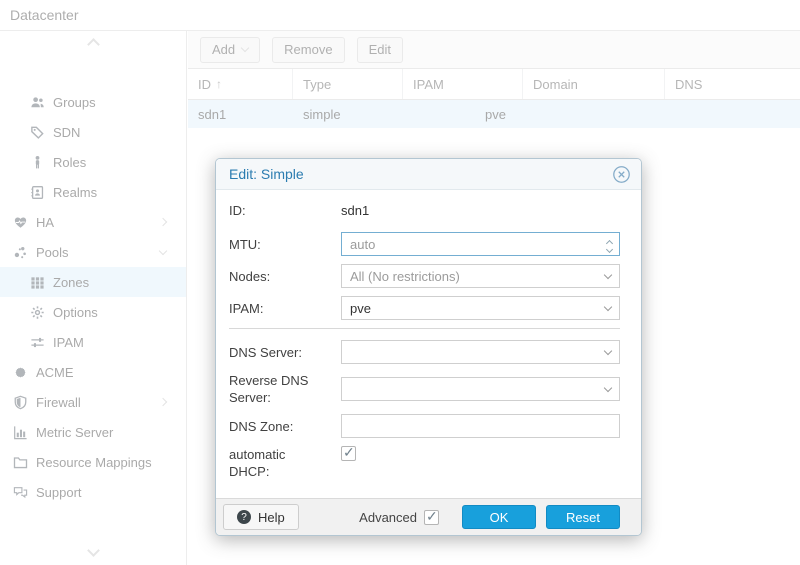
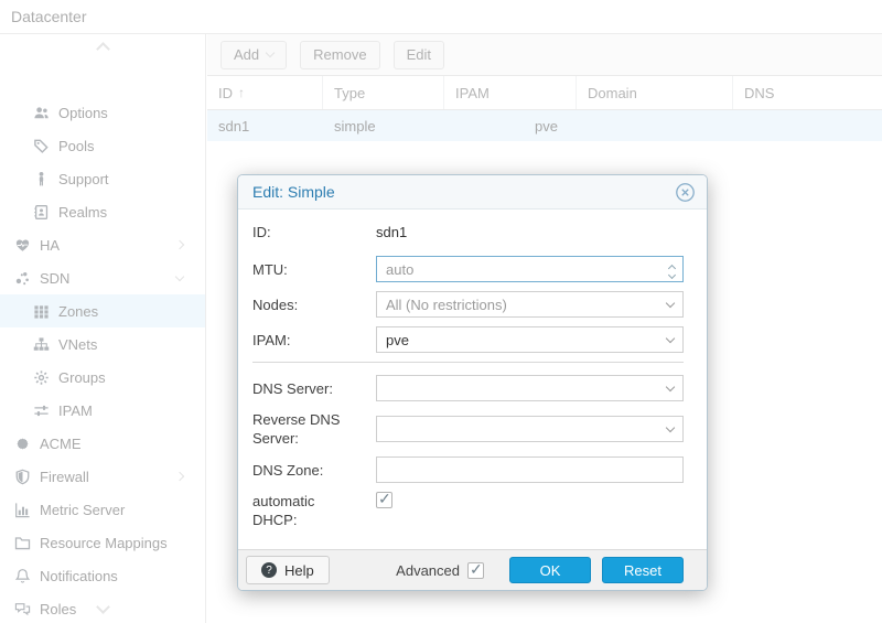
  Datacenter
- Groups
+ Options
- SDN
+ Pools
- Roles
+ Support
  Realms
  HA
- Pools
+ SDN
  Zones
+ VNets
- Options
+ Groups
  IPAM
  ACME
  Firewall
  Metric Server
  Resource Mappings
+ Notifications
- Support
+ Roles
  Add
  Remove
  Edit
  ID
  ↑
  Type
  IPAM
  Domain
  DNS
  sdn1
  simple
  pve
  Edit: Simple
  ID:
  sdn1
  MTU:
  auto
  Nodes:
  All (No restrictions)
  IPAM:
  pve
  DNS Server:
  Reverse DNS Server:
  DNS Zone:
  automatic DHCP:
  ?
  Help
  Advanced
  OK
  Reset
